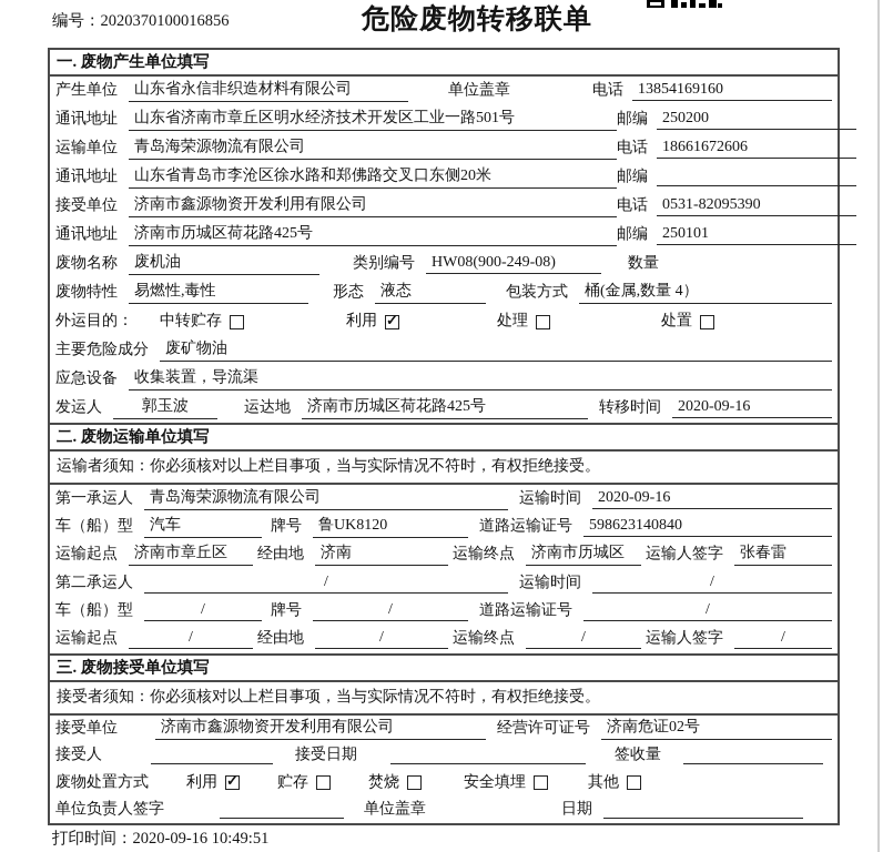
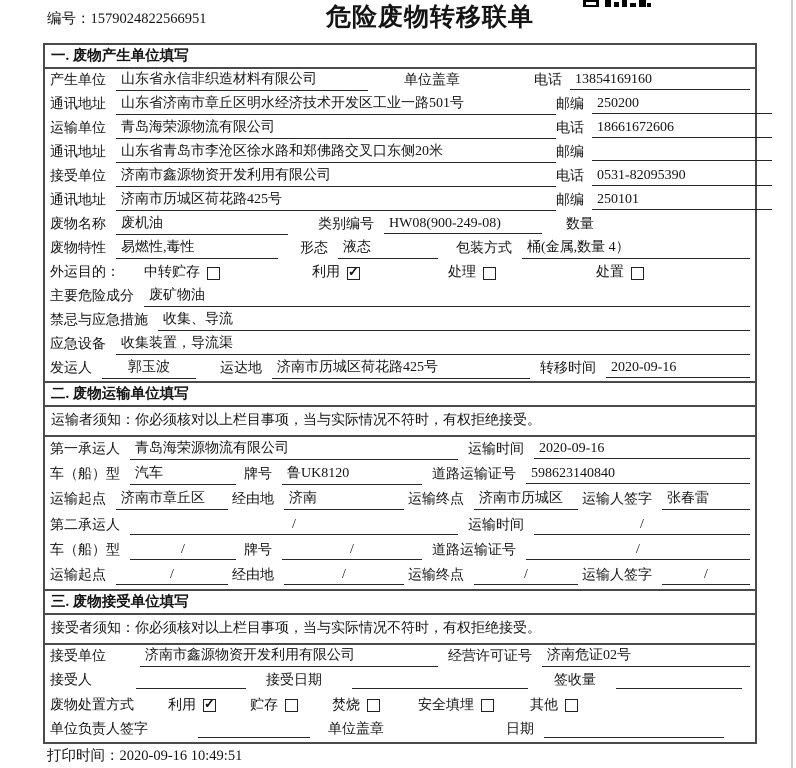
- 编号：2020370100016856
+ 编号：1579024822566951
  危险废物转移联单
  一. 废物产生单位填写
  产生单位
  山东省永信非织造材料有限公司
  单位盖章
  电话
  13854169160
  通讯地址
  山东省济南市章丘区明水经济技术开发区工业一路501号
  邮编
  250200
  运输单位
  青岛海荣源物流有限公司
  电话
  18661672606
  通讯地址
  山东省青岛市李沧区徐水路和郑佛路交叉口东侧20米
  邮编
  接受单位
  济南市鑫源物资开发利用有限公司
  电话
  0531-82095390
  通讯地址
  济南市历城区荷花路425号
  邮编
  250101
  废物名称
  废机油
  类别编号
  HW08(900-249-08)
  数量
  废物特性
  易燃性,毒性
  形态
  液态
  包装方式
  桶(金属,数量 4）
  外运目的：
  中转贮存
  利用
  处理
  处置
  主要危险成分
  废矿物油
+ 禁忌与应急措施
+ 收集、导流
  应急设备
  收集装置，导流渠
  发运人
  郭玉波
  运达地
  济南市历城区荷花路425号
  转移时间
  2020-09-16
  二. 废物运输单位填写
  运输者须知：你必须核对以上栏目事项，当与实际情况不符时，有权拒绝接受。
  第一承运人
  青岛海荣源物流有限公司
  运输时间
  2020-09-16
  车（船）型
  汽车
  牌号
  鲁UK8120
  道路运输证号
  598623140840
  运输起点
  济南市章丘区
  经由地
  济南
  运输终点
  济南市历城区
  运输人签字
  张春雷
  第二承运人
  /
  运输时间
  /
  车（船）型
  /
  牌号
  /
  道路运输证号
  /
  运输起点
  /
  经由地
  /
  运输终点
  /
  运输人签字
  /
  三. 废物接受单位填写
  接受者须知：你必须核对以上栏目事项，当与实际情况不符时，有权拒绝接受。
  接受单位
  济南市鑫源物资开发利用有限公司
  经营许可证号
  济南危证02号
  接受人
  接受日期
  签收量
  废物处置方式
  利用
  贮存
  焚烧
  安全填埋
  其他
  单位负责人签字
  单位盖章
  日期
  打印时间：2020-09-16 10:49:51
